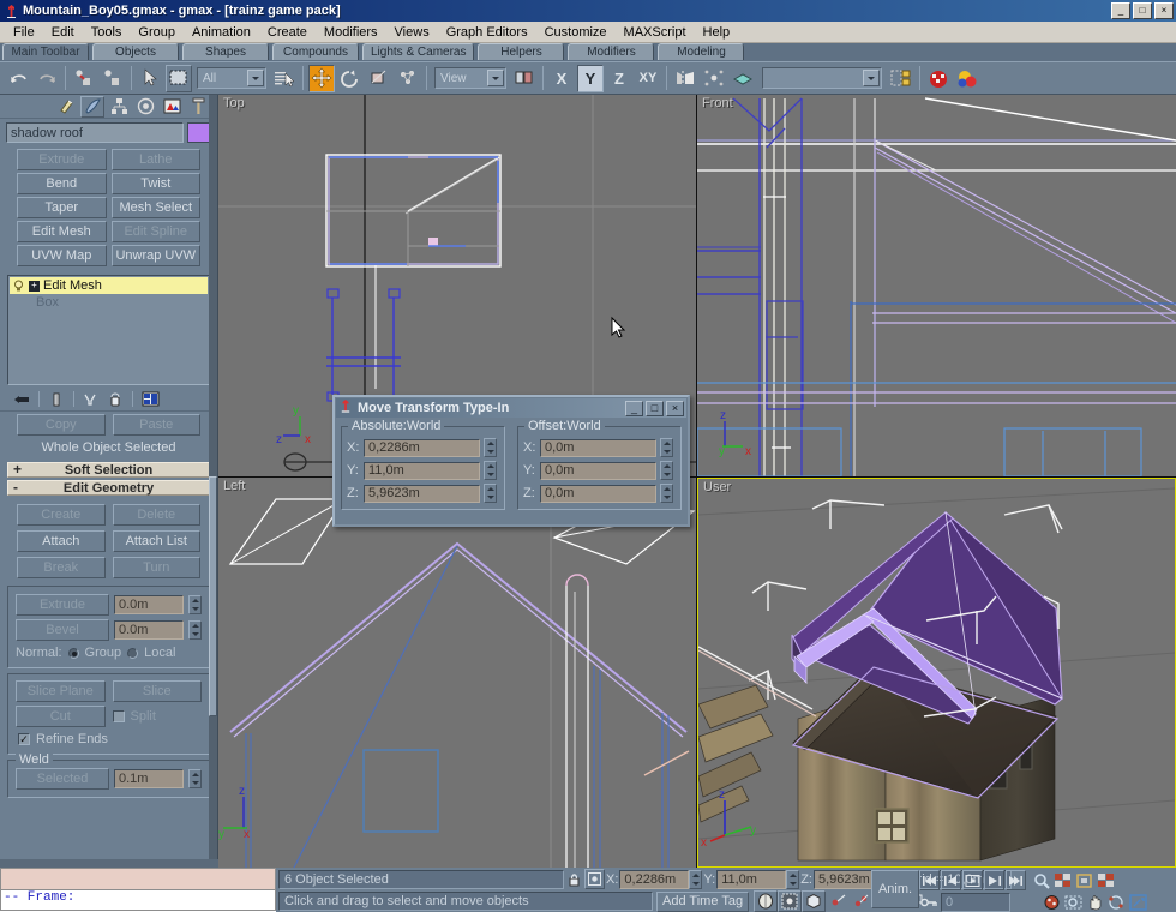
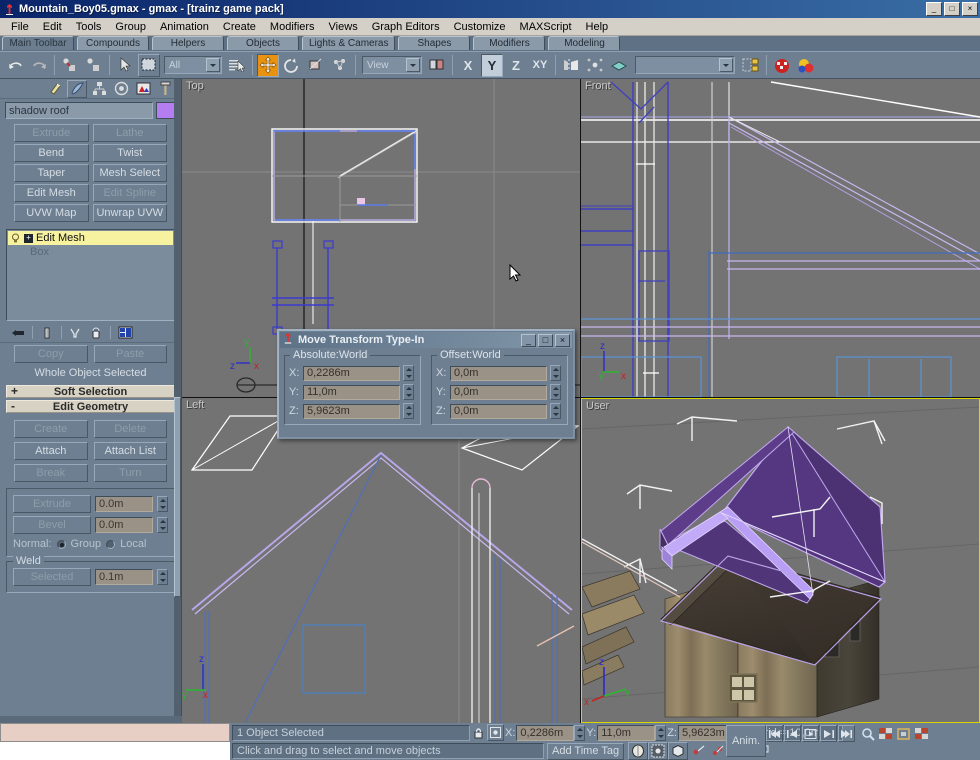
  Mountain_Boy05.gmax - gmax - [trainz game pack]
  _
  □
  ×
  File
  Edit
  Tools
  Group
  Animation
  Create
  Modifiers
  Views
  Graph Editors
  Customize
  MAXScript
  Help
  Main Toolbar
- Objects
+ Compounds
- Shapes
+ Helpers
- Compounds
+ Objects
  Lights & Cameras
- Helpers
+ Shapes
  Modifiers
  Modeling
  All
  View
  X
  Y
  Z
  XY
  shadow roof
  Extrude
  Lathe
  Bend
  Twist
  Taper
  Mesh Select
  Edit Mesh
  Edit Spline
  UVW Map
  Unwrap UVW
  +
  Edit Mesh
  Box
  Copy
  Paste
  Whole Object Selected
  +
  Soft Selection
  -
  Edit Geometry
  Create
  Delete
  Attach
  Attach List
  Break
  Turn
  Extrude
  0.0m
  Bevel
  0.0m
  Normal:
  Group
  Local
- Slice Plane
- Slice
- Cut
- Split
- ✓
- Refine Ends
  Weld
  Selected
  0.1m
  Top
  y
  z
  x
  Front
  z
  y
  x
  Left
  z
  y
  x
  User
  z
  y
  x
  Move Transform Type-In
  _
  □
  ×
  Absolute:World
  X:
  0,2286m
  Y:
  11,0m
  Z:
  5,9623m
  Offset:World
  X:
  0,0m
  Y:
  0,0m
  Z:
  0,0m
- 6 Object Selected
+ 1 Object Selected
  X:
  0,2286m
  Y:
  11,0m
  Z:
  5,9623m
  Anim.
  Click and drag to select and move objects
  Add Time Tag
- 0
- -- Frame:
